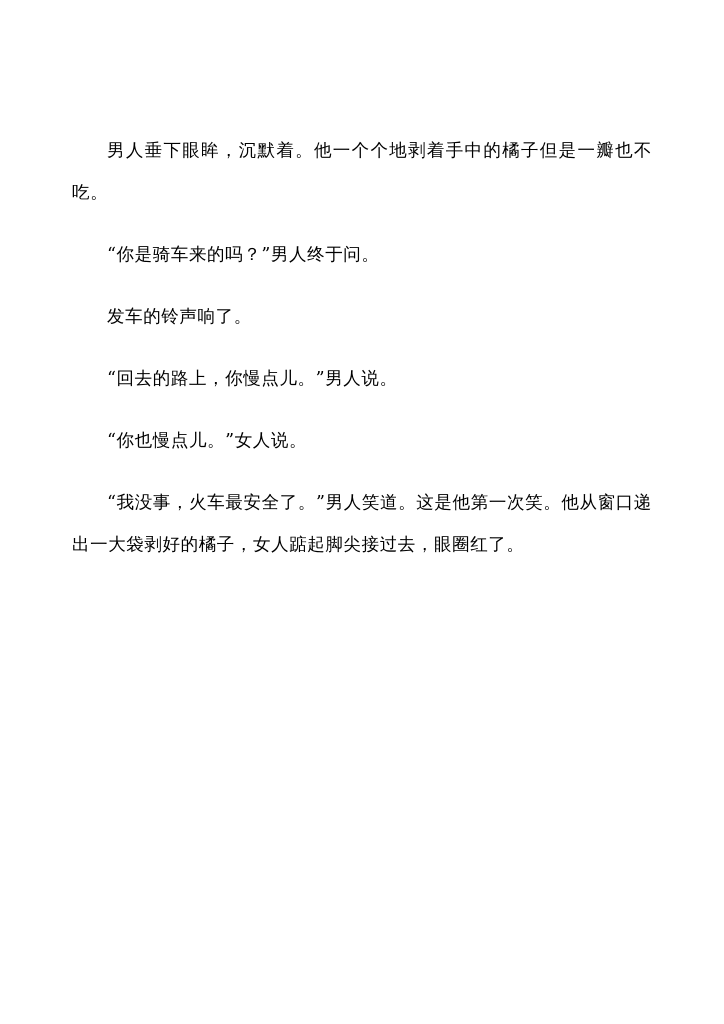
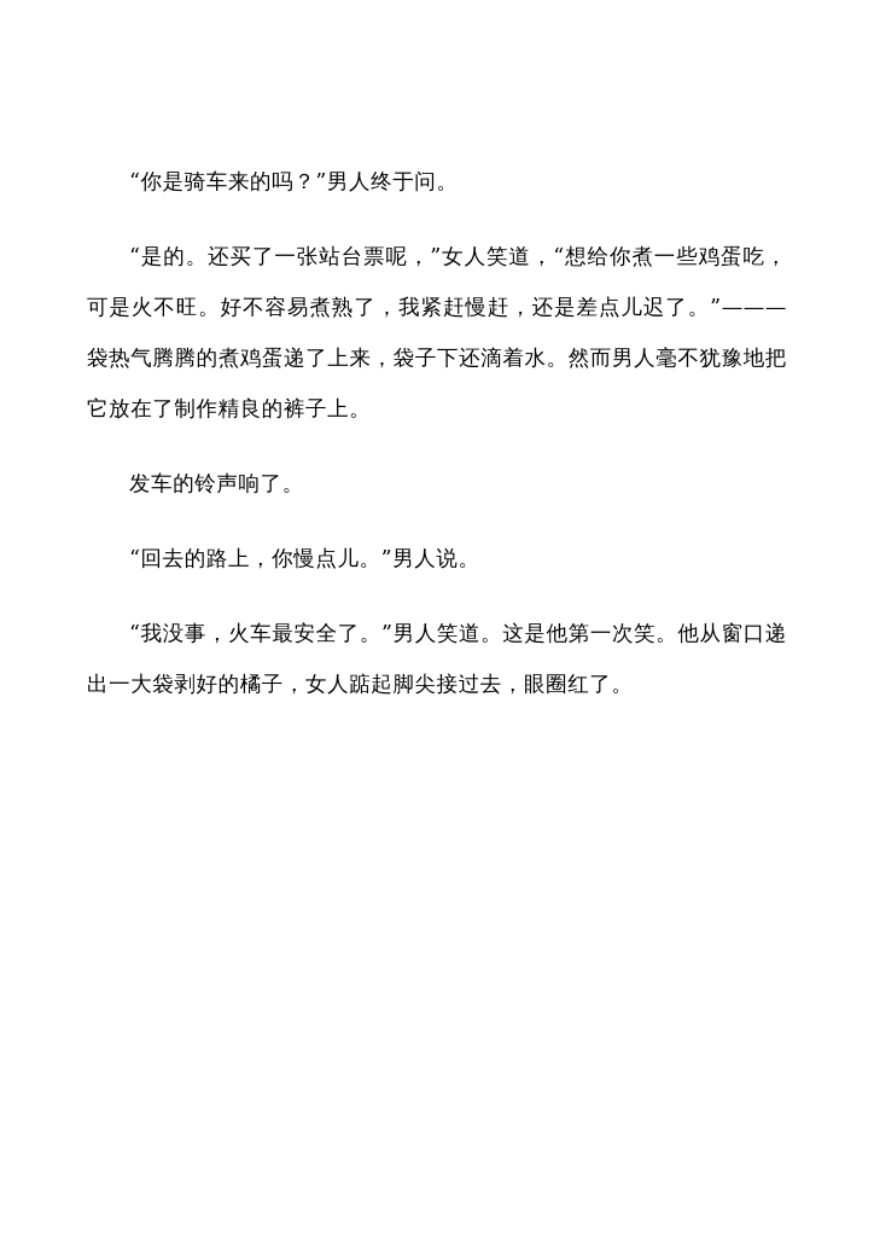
- 男人垂下眼眸，沉默着。他一个个地剥着手中的橘子但是一瓣也不吃。
  “你是骑车来的吗？”男人终于问。
+ “是的。还买了一张站台票呢，”女人笑道，“想给你煮一些鸡蛋吃，可是火不旺。好不容易煮熟了，我紧赶慢赶，还是差点儿迟了。”———袋热气腾腾的煮鸡蛋递了上来，袋子下还滴着水。然而男人毫不犹豫地把它放在了制作精良的裤子上。
  发车的铃声响了。
  “回去的路上，你慢点儿。”男人说。
- “你也慢点儿。”女人说。
  “我没事，火车最安全了。”男人笑道。这是他第一次笑。他从窗口递出一大袋剥好的橘子，女人踮起脚尖接过去，眼圈红了。
